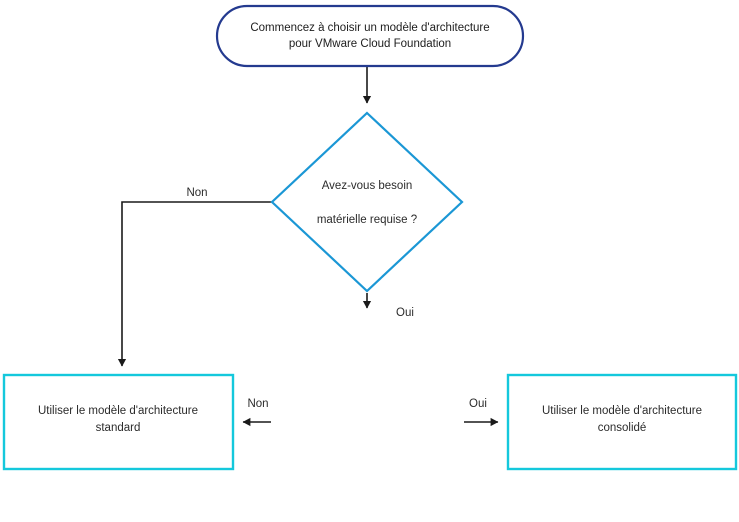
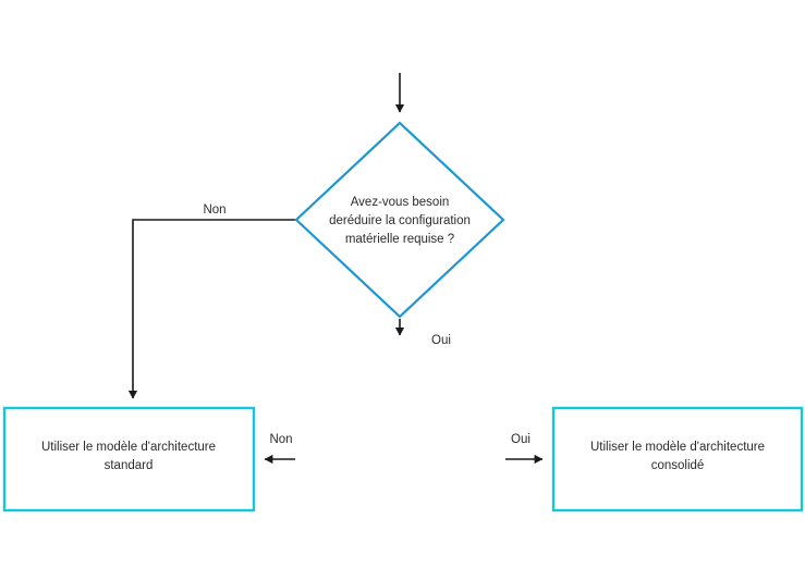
- Commencez à choisir un modèle d'architecture
- pour VMware Cloud Foundation
  Avez-vous besoin
+ deréduire la configuration
  matérielle requise ?
  Utiliser le modèle d'architecture
  standard
  Utiliser le modèle d'architecture
  consolidé
  Non
  Oui
  Non
  Oui
